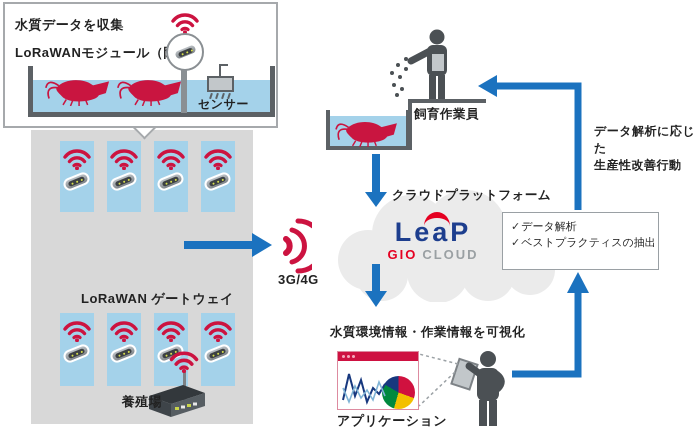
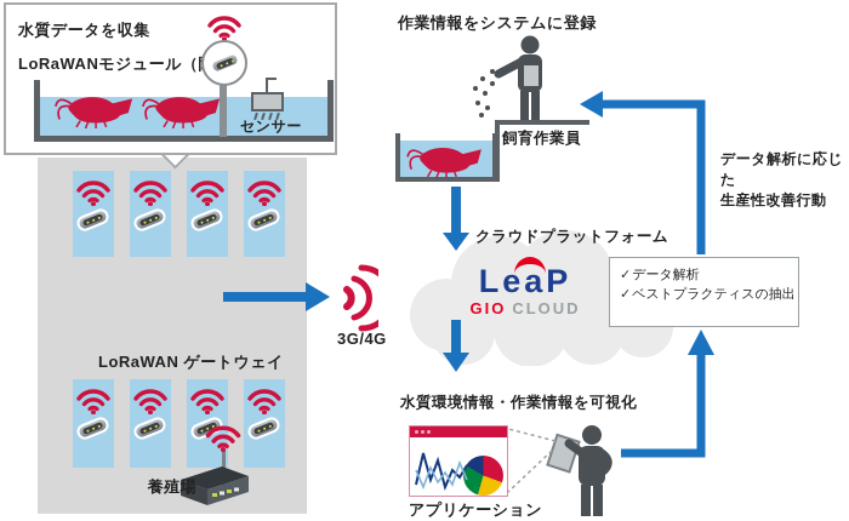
  水質データを収集
  LoRaWANモジュール（
  センサー
  LoRaWAN ゲートウ
  養殖場
  3G/4G
  クラウドプラットフォーム
  LeaP
  GIO CLOUD
  ✓データ解析
  ✓ベストプラクティスの抽出
+ 作業情報をシステムに登録
  飼育作業員
  データ解析に応じた
  生産性改善行動
  水質環境情報・作業情報を可視化
  アプリケーショ
